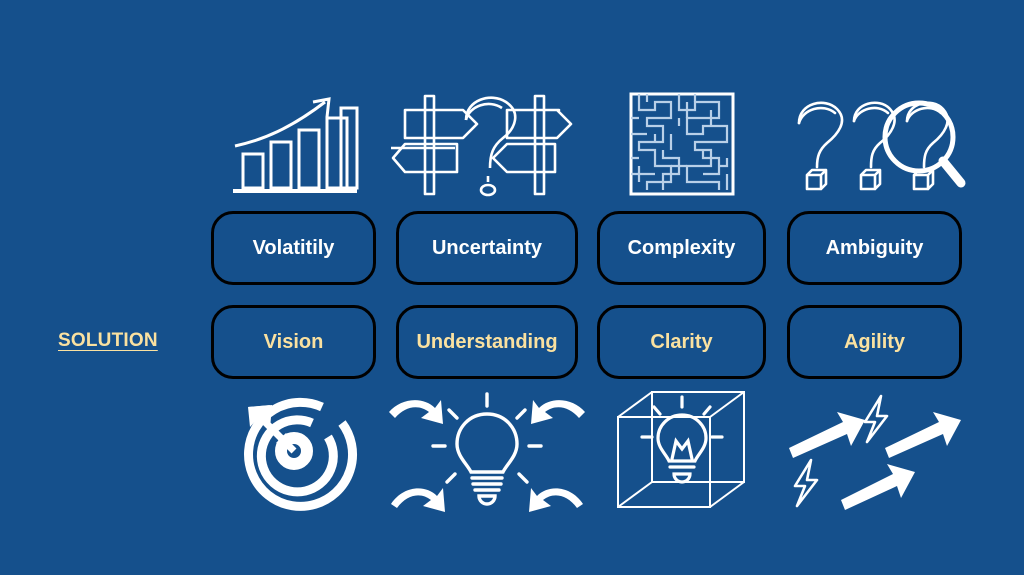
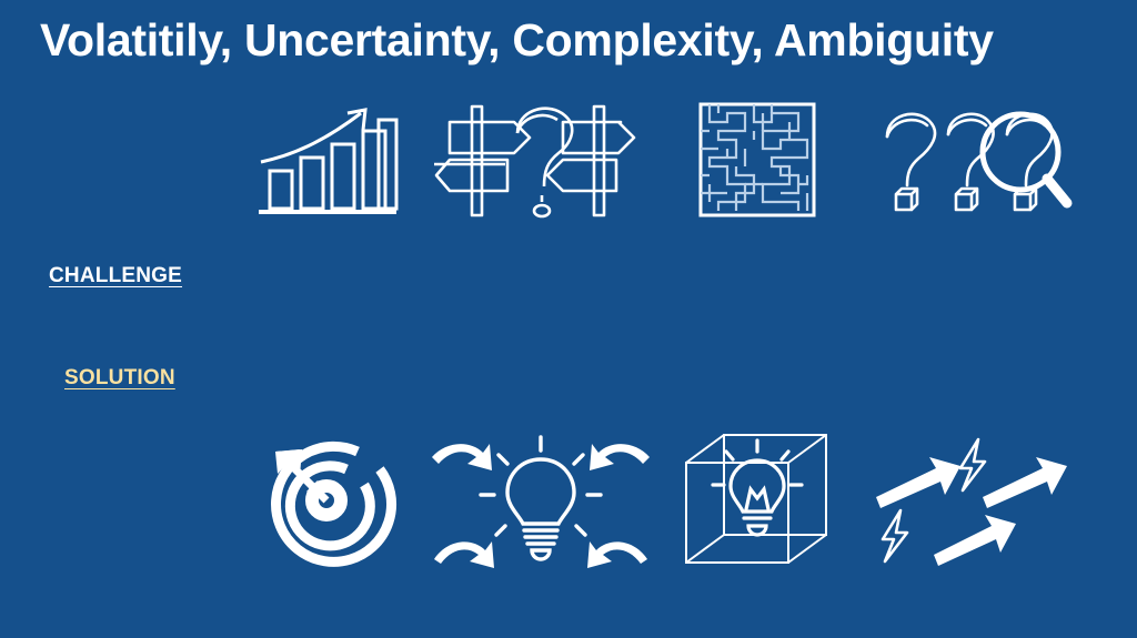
+ Volatitily, Uncertainty, Complexity, Ambiguity
+ CHALLENGE
  SOLUTION
- Volatitily
- Uncertainty
- Complexity
- Ambiguity
- Vision
- Understanding
- Clarity
- Agility
